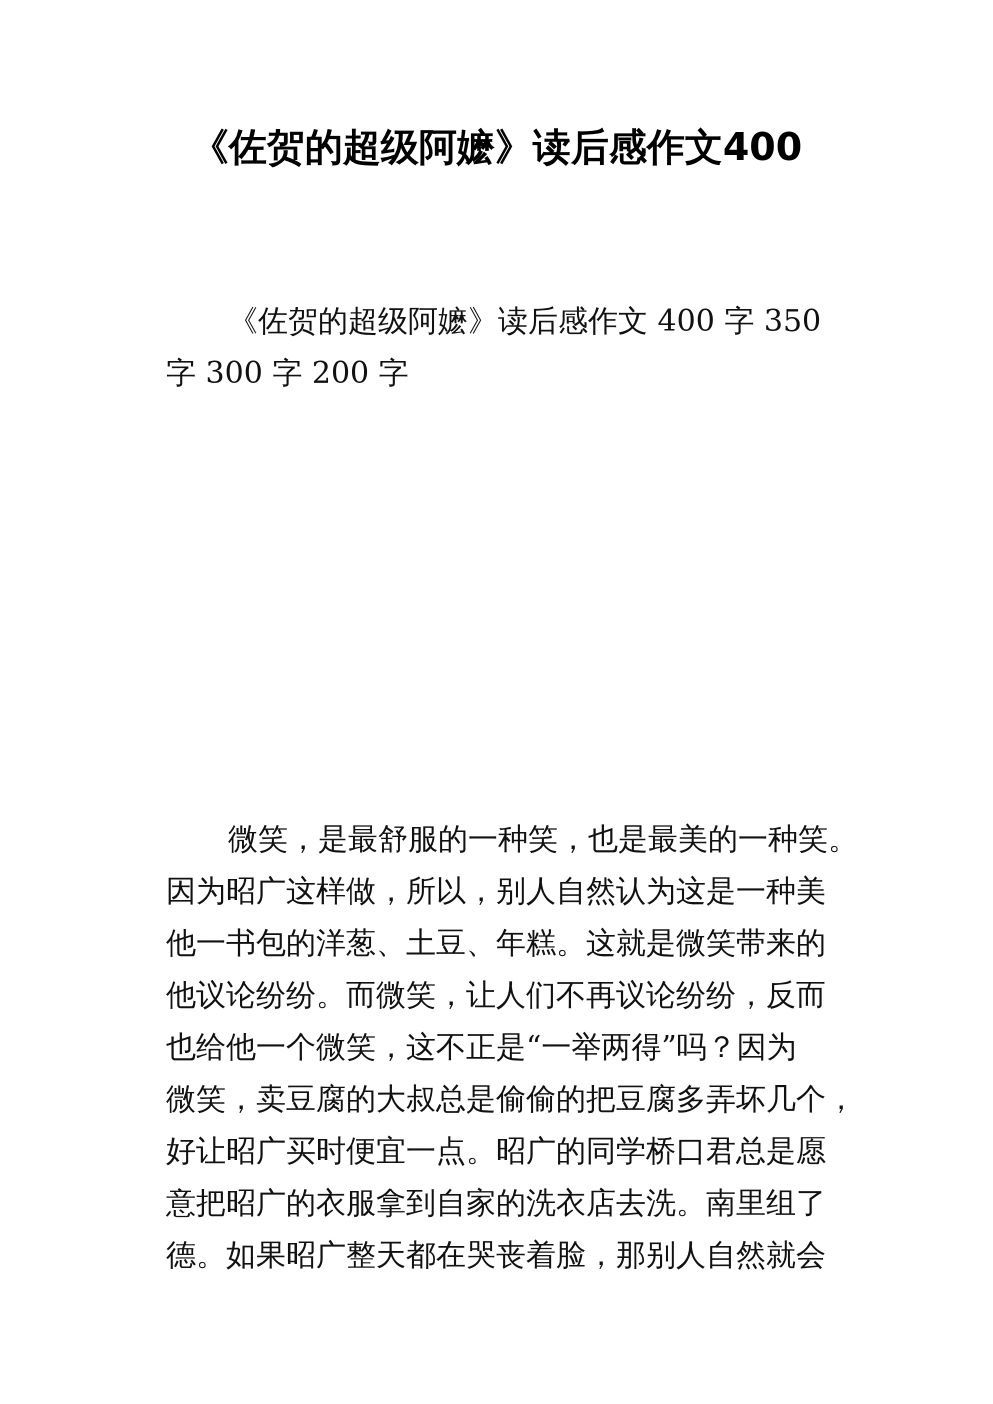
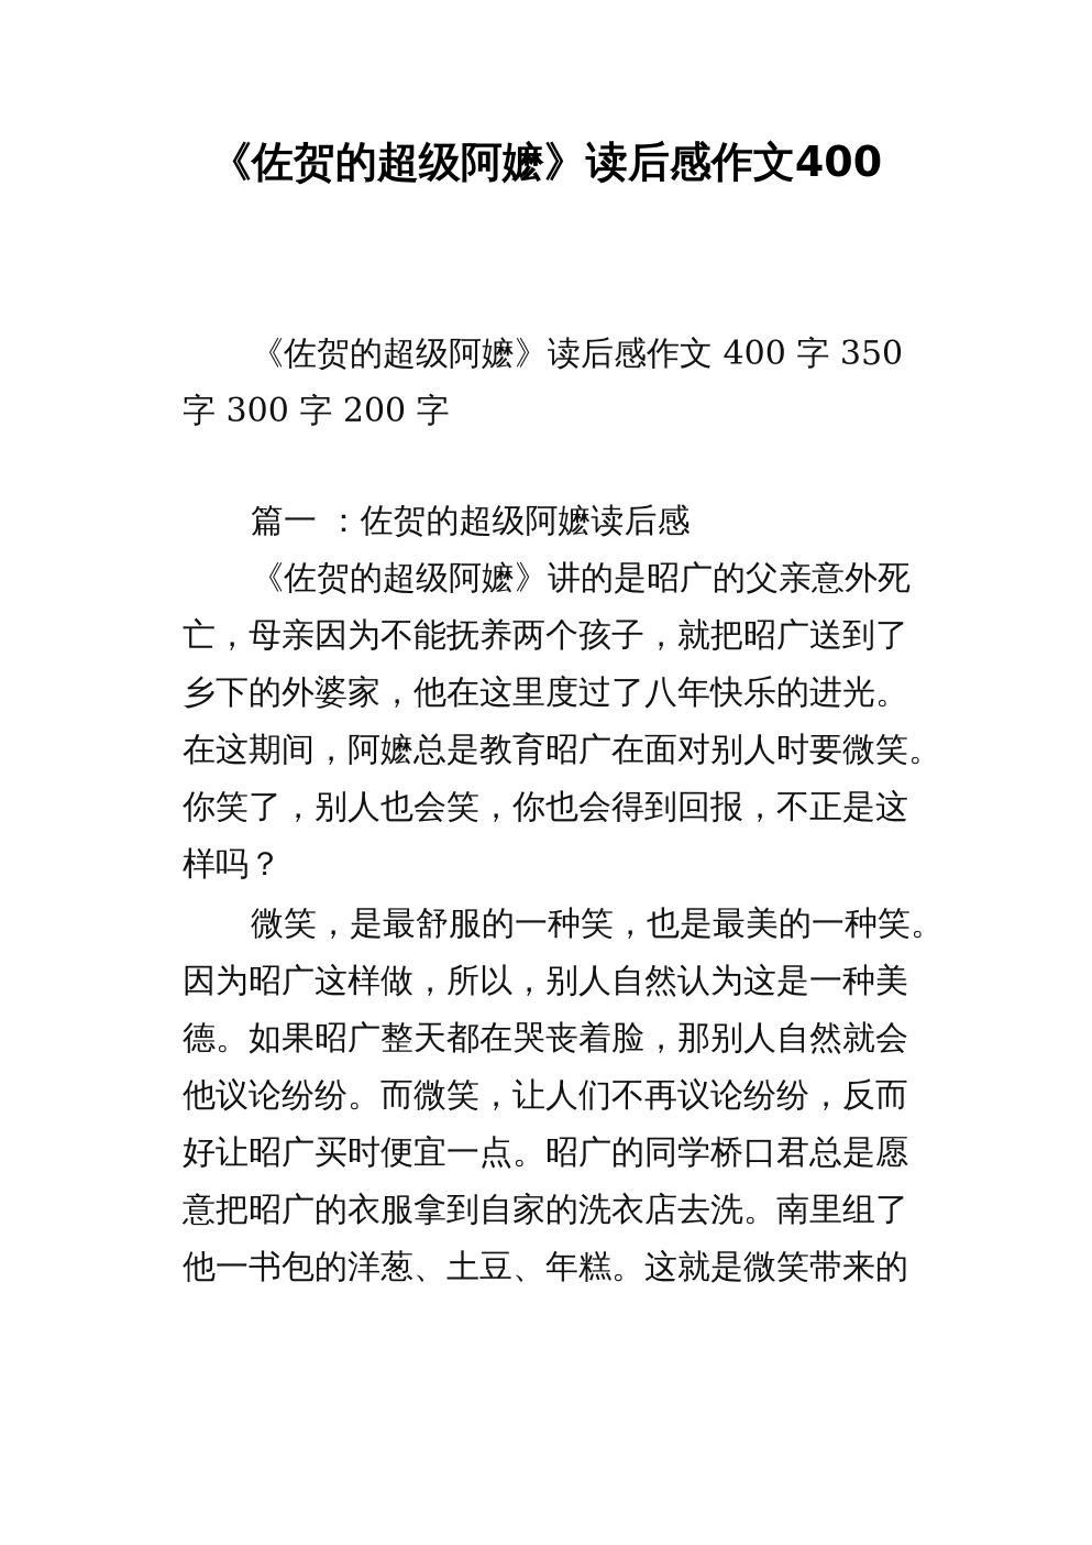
  《佐贺的超级阿嬷》读后感作文400
  《佐贺的超级阿嬷》读后感作文 400 字 350
  字 300 字 200 字
+ 篇一 ：佐贺的超级阿嬷读后感
+ 《佐贺的超级阿嬷》讲的是昭广的父亲意外死
+ 亡，母亲因为不能抚养两个孩子，就把昭广送到了
+ 乡下的外婆家，他在这里度过了八年快乐的进光。
+ 在这期间，阿嬷总是教育昭广在面对别人时要微笑。
+ 你笑了，别人也会笑，你也会得到回报，不正是这
+ 样吗？
  微笑，是最舒服的一种笑，也是最美的一种笑。
  因为昭广这样做，所以，别人自然认为这是一种美
- 他一书包的洋葱、土豆、年糕。这就是微笑带来的
+ 德。如果昭广整天都在哭丧着脸，那别人自然就会
  他议论纷纷。而微笑，让人们不再议论纷纷，反而
- 也给他一个微笑，这不正是“一举两得”吗？因为
- 微笑，卖豆腐的大叔总是偷偷的把豆腐多弄坏几个，
  好让昭广买时便宜一点。昭广的同学桥口君总是愿
  意把昭广的衣服拿到自家的洗衣店去洗。南里组了
- 德。如果昭广整天都在哭丧着脸，那别人自然就会
+ 他一书包的洋葱、土豆、年糕。这就是微笑带来的
